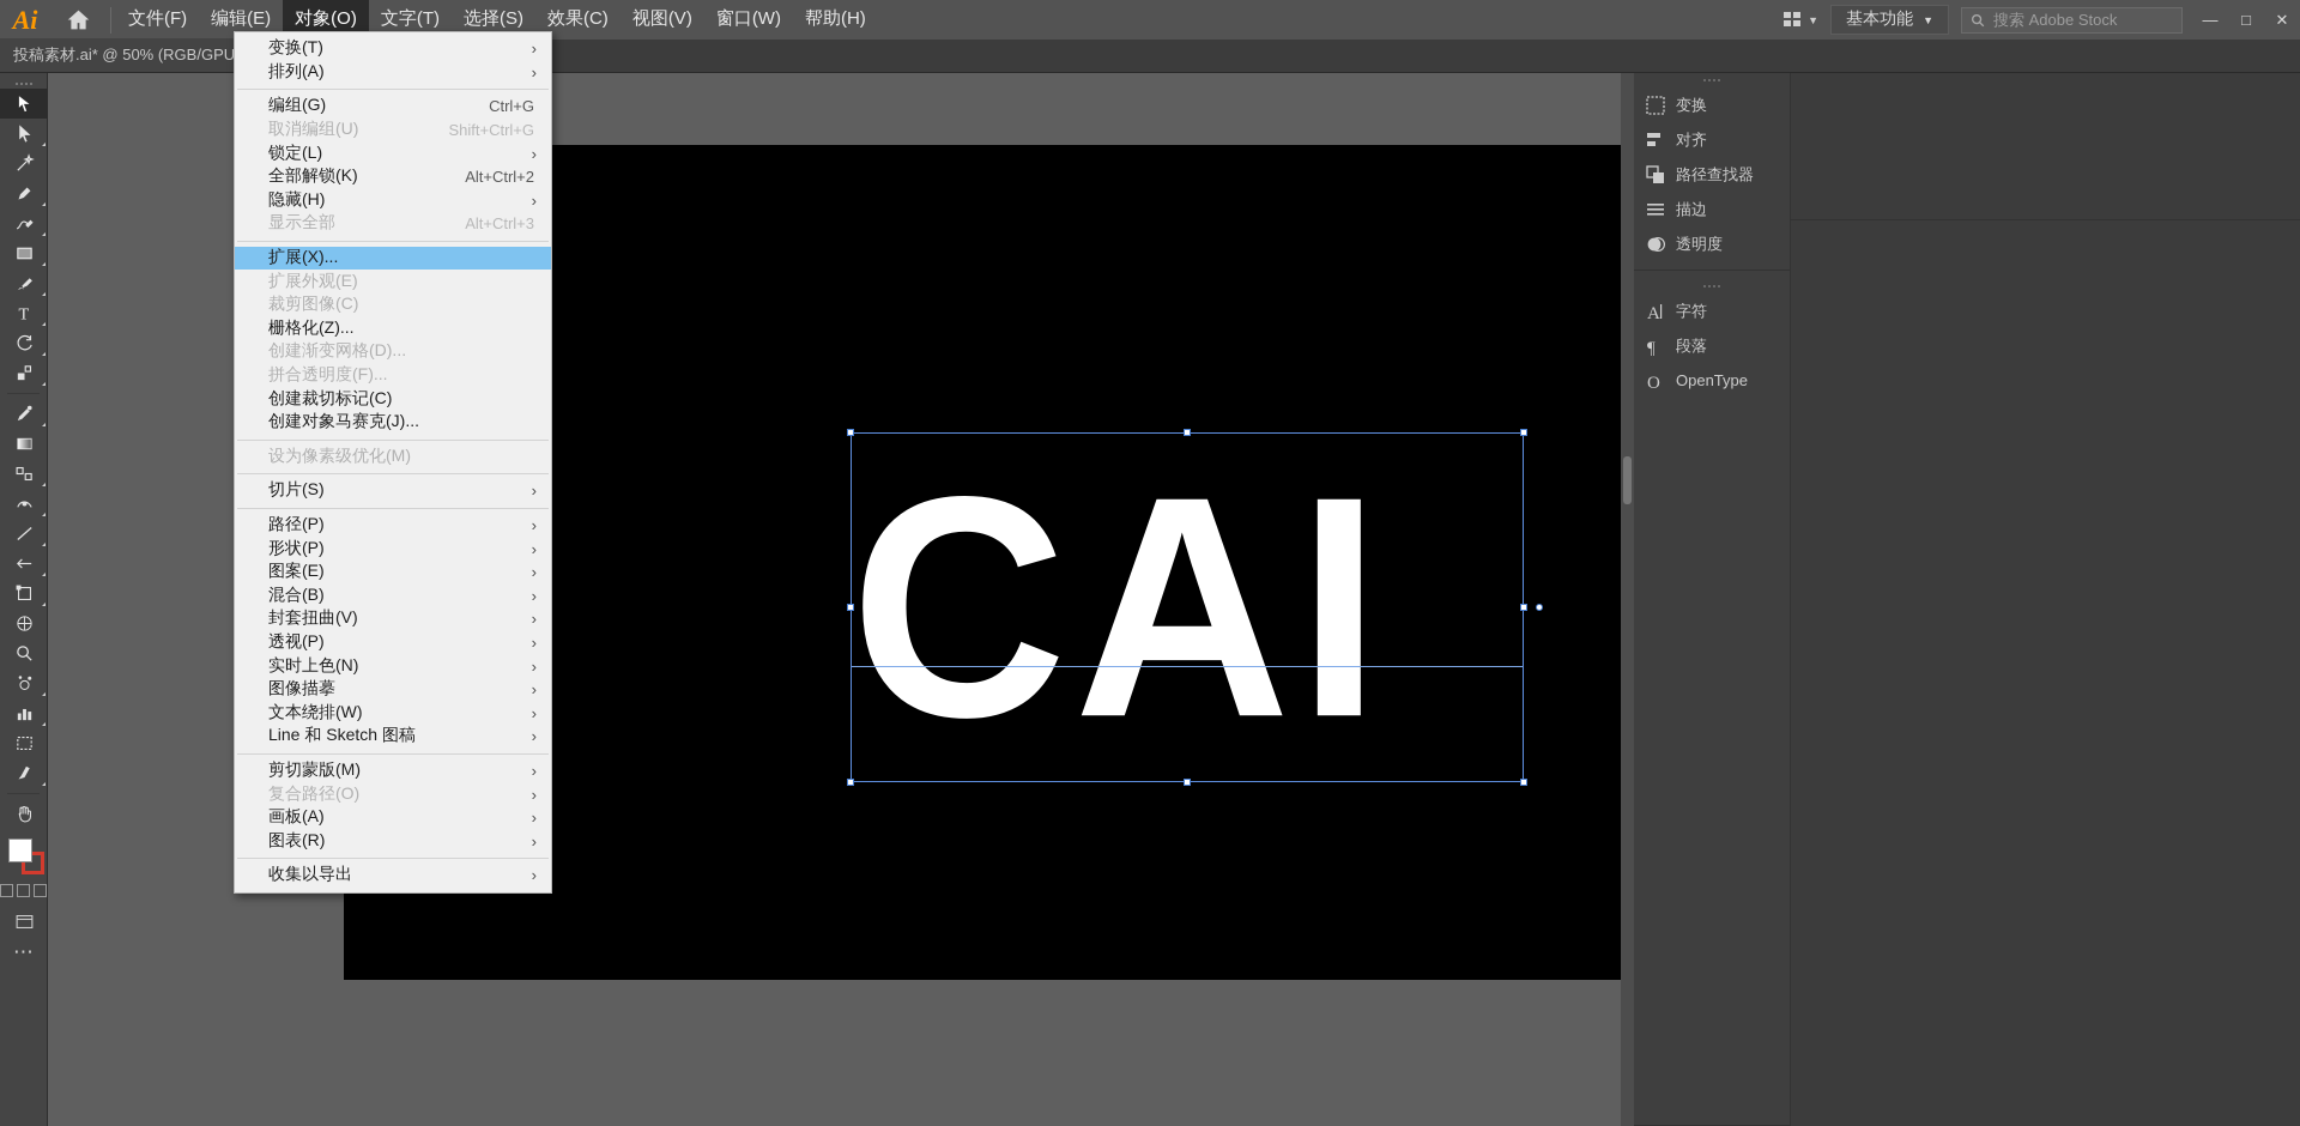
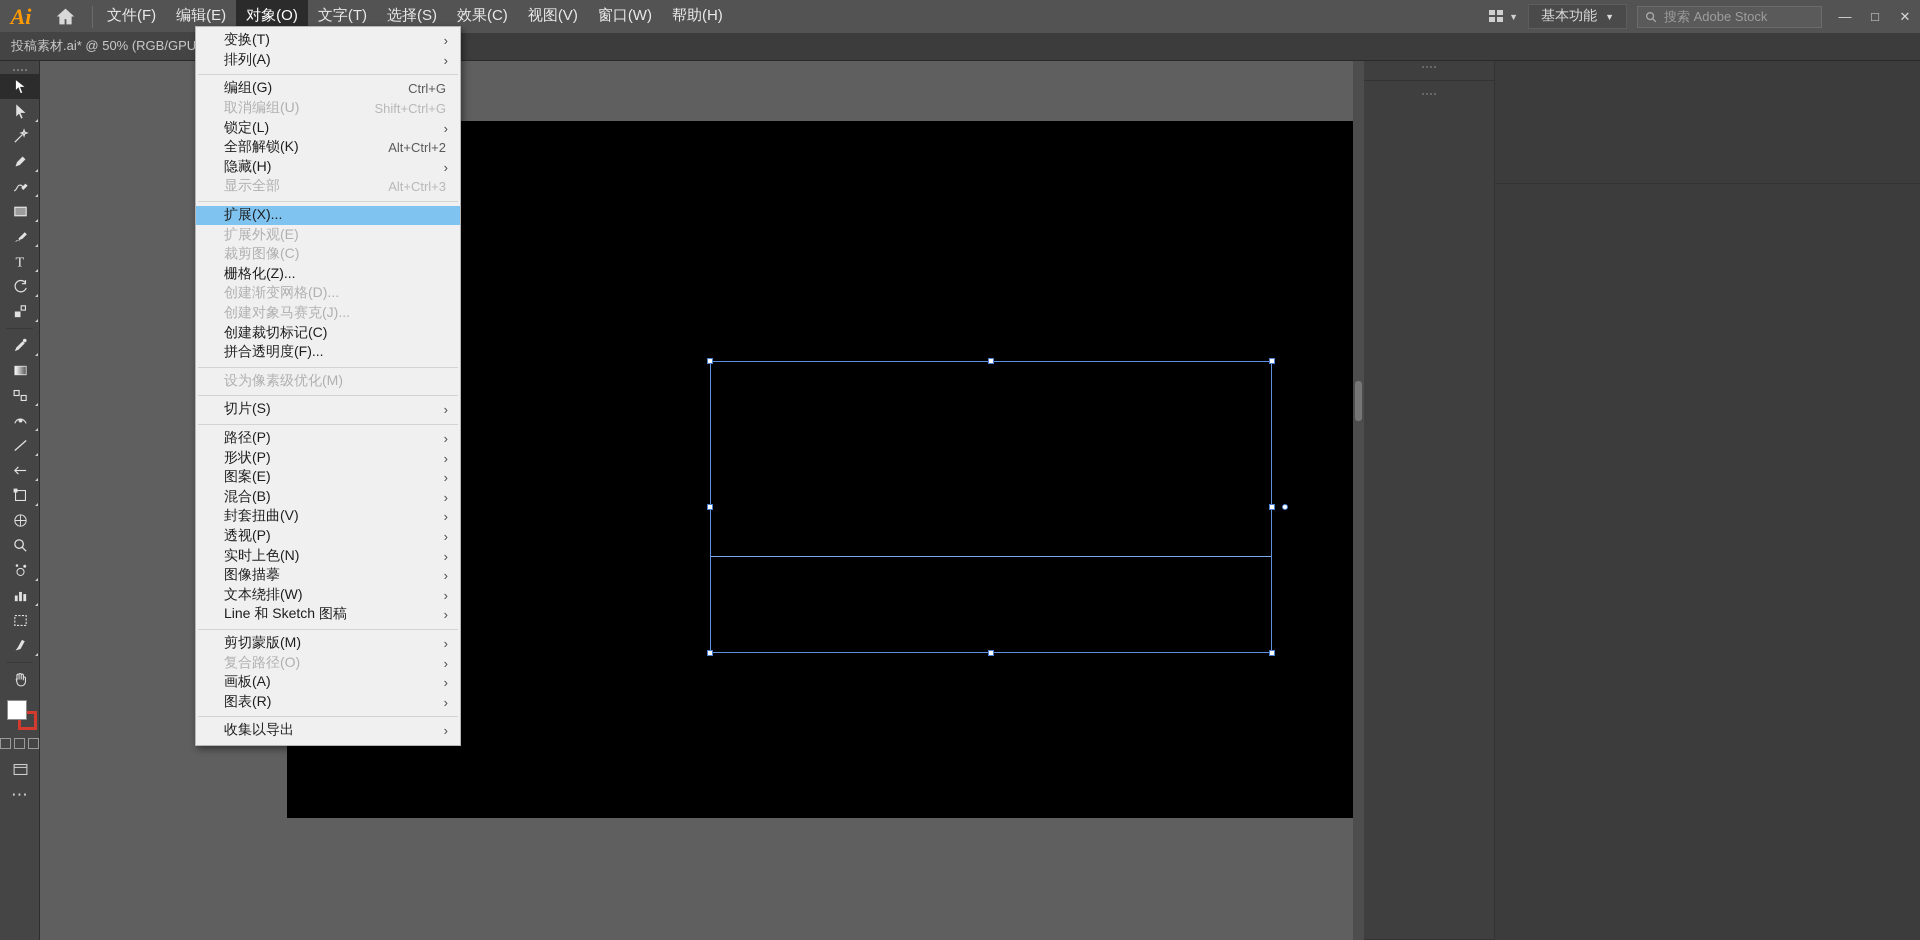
  Ai
  文件(F)
  编辑(E)
  对象(O)
  文字(T)
  选择(S)
  效果(C)
  视图(V)
  窗口(W)
  帮助(H)
  ▼
  基本功能
  ▼
  搜索 Adobe Stock
  —
  □
  ✕
  投稿素材.ai* @ 50% (RGB/GPU
  T
  ⋯
- CAI
- 变换
- 对齐
- 路径查找器
- 描边
- 透明度
- A
- 字符
- ¶
- 段落
- O
- OpenType
  变换(T)
  ›
  排列(A)
  ›
  编组(G)
  Ctrl+G
  取消编组(U)
  Shift+Ctrl+G
  锁定(L)
  ›
  全部解锁(K)
  Alt+Ctrl+2
  隐藏(H)
  ›
  显示全部
  Alt+Ctrl+3
  扩展(X)...
  扩展外观(E)
  裁剪图像(C)
  栅格化(Z)...
  创建渐变网格(D)...
- 拼合透明度(F)...
+ 创建对象马赛克(J)...
  创建裁切标记(C)
- 创建对象马赛克(J)...
+ 拼合透明度(F)...
  设为像素级优化(M)
  切片(S)
  ›
  路径(P)
  ›
  形状(P)
  ›
  图案(E)
  ›
  混合(B)
  ›
  封套扭曲(V)
  ›
  透视(P)
  ›
  实时上色(N)
  ›
  图像描摹
  ›
  文本绕排(W)
  ›
  Line 和 Sketch 图稿
  ›
  剪切蒙版(M)
  ›
  复合路径(O)
  ›
  画板(A)
  ›
  图表(R)
  ›
  收集以导出
  ›
